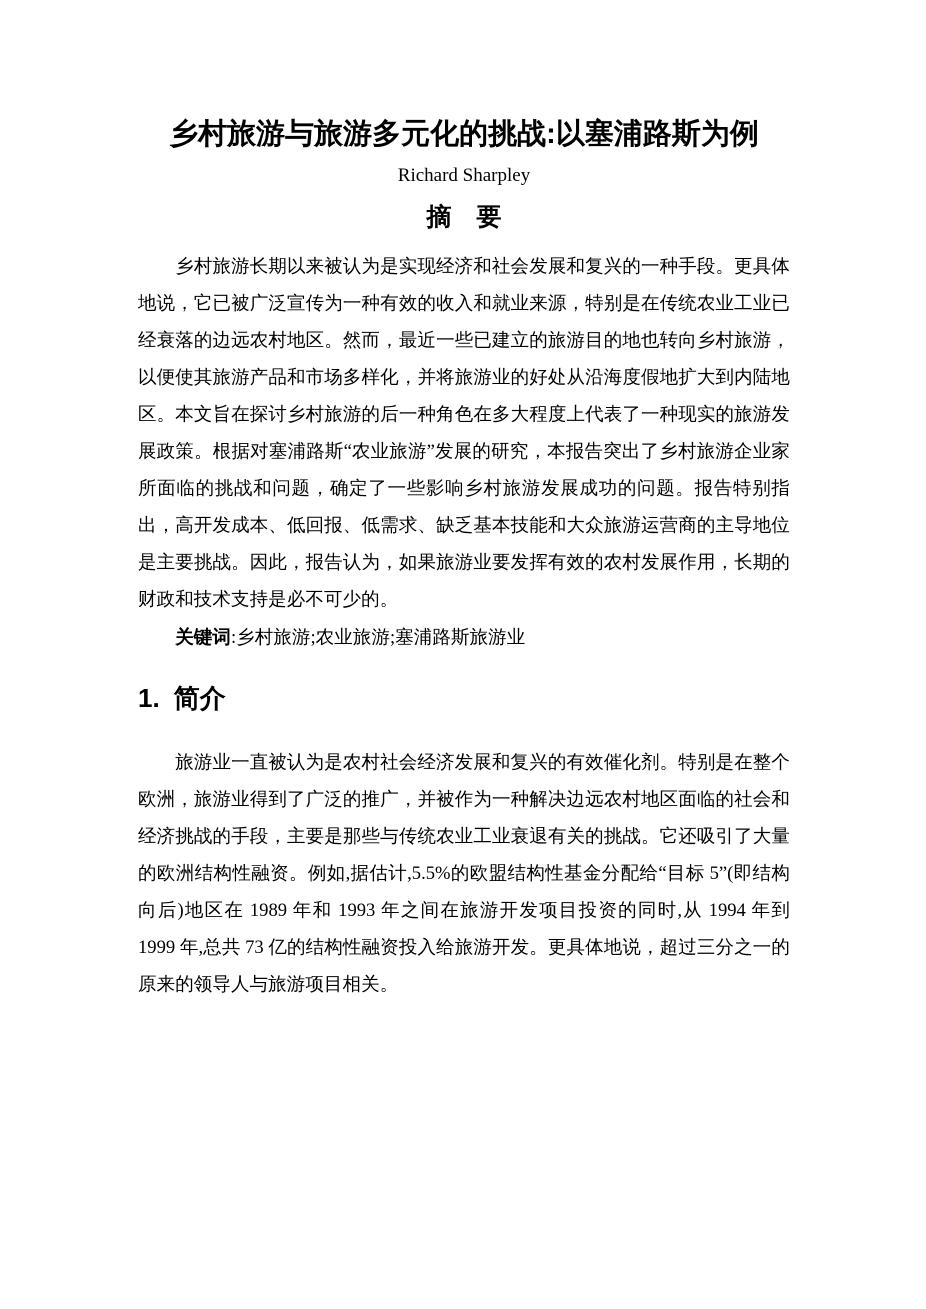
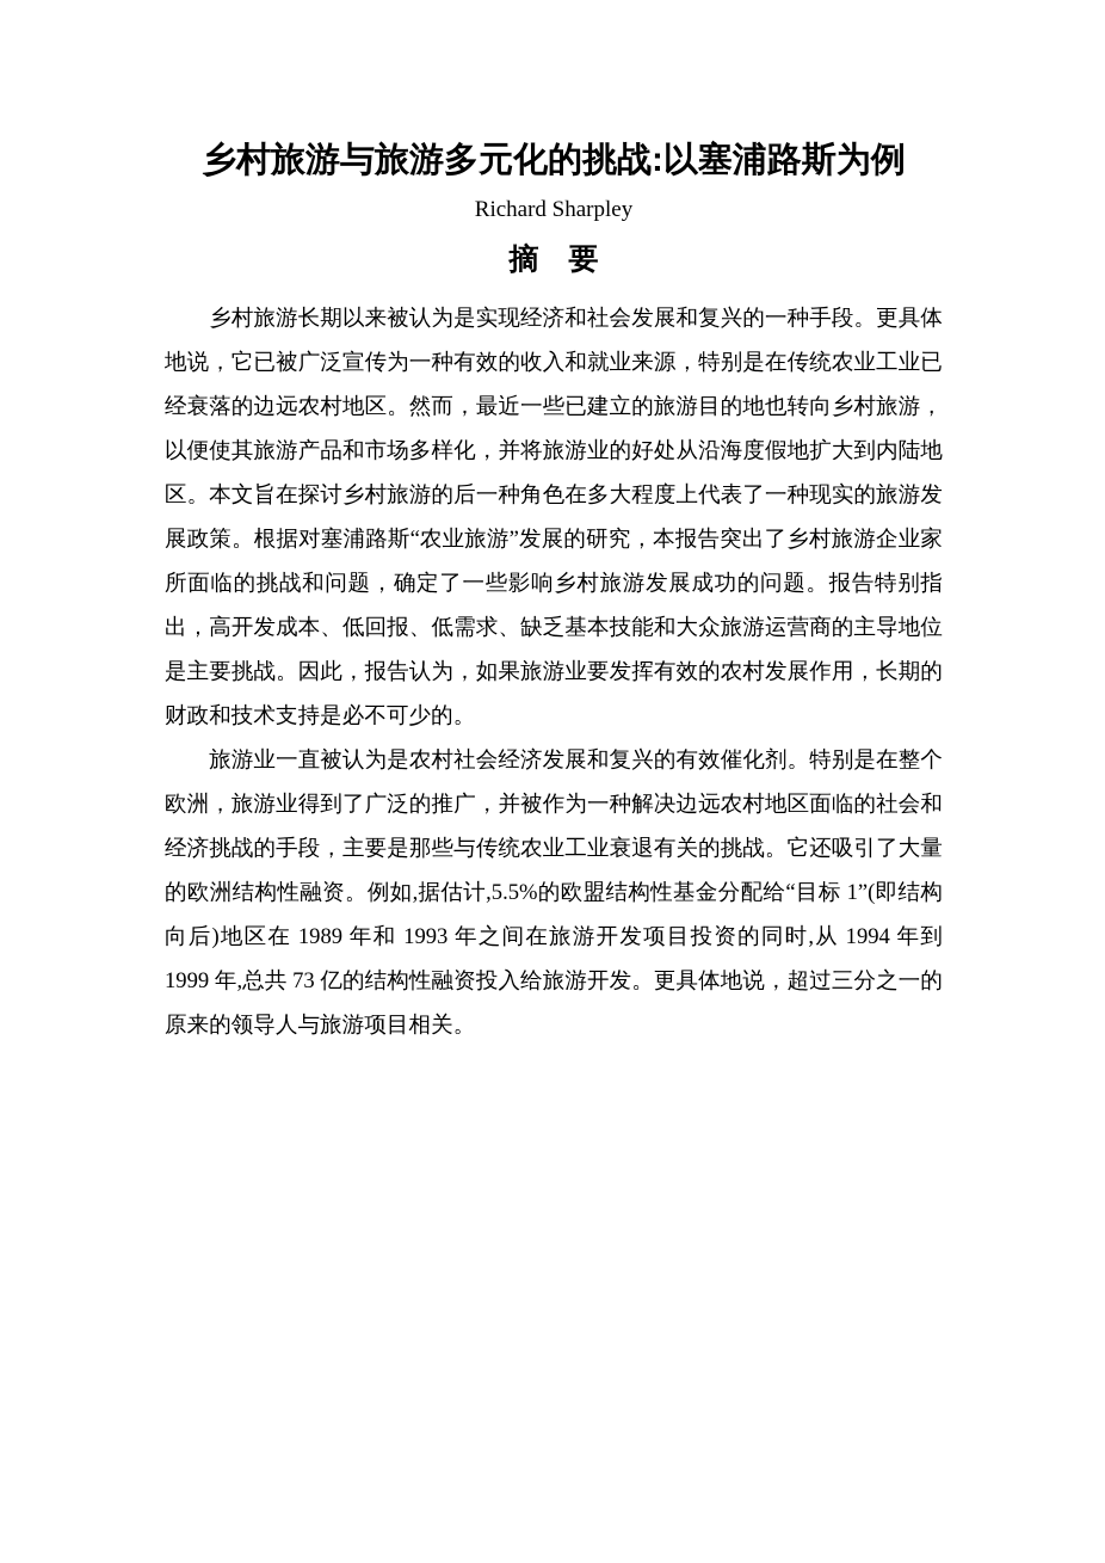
  乡村旅游与旅游多元化的挑战:以塞浦路斯为例
  Richard Sharpley
  摘 要
  乡村旅游长期以来被认为是实现经济和社会发展和复兴的一种手段。更具体地说，它已被广泛宣传为一种有效的收入和就业来源，特别是在传统农业工业已经衰落的边远农村地区。然而，最近一些已建立的旅游目的地也转向乡村旅游，以便使其旅游产品和市场多样化，并将旅游业的好处从沿海度假地扩大到内陆地区。本文旨在探讨乡村旅游的后一种角色在多大程度上代表了一种现实的旅游发展政策。根据对塞浦路斯“农业旅游”发展的研究，本报告突出了乡村旅游企业家所面临的挑战和问题，确定了一些影响乡村旅游发展成功的问题。报告特别指出，高开发成本、低回报、低需求、缺乏基本技能和大众旅游运营商的主导地位是主要挑战。因此，报告认为，如果旅游业要发挥有效的农村发展作用，长期的财政和技术支持是必不可少的。
- 关键词:乡村旅游;农业旅游;塞浦路斯旅游业
- 1. 简介
- 旅游业一直被认为是农村社会经济发展和复兴的有效催化剂。特别是在整个欧洲，旅游业得到了广泛的推广，并被作为一种解决边远农村地区面临的社会和经济挑战的手段，主要是那些与传统农业工业衰退有关的挑战。它还吸引了大量的欧洲结构性融资。例如,据估计,5.5%的欧盟结构性基金分配给“目标 5”(即结构向后)地区在 1989 年和 1993 年之间在旅游开发项目投资的同时,从 1994 年到 1999 年,总共 73 亿的结构性融资投入给旅游开发。更具体地说，超过三分之一的原来的领导人与旅游项目相关。
+ 旅游业一直被认为是农村社会经济发展和复兴的有效催化剂。特别是在整个欧洲，旅游业得到了广泛的推广，并被作为一种解决边远农村地区面临的社会和经济挑战的手段，主要是那些与传统农业工业衰退有关的挑战。它还吸引了大量的欧洲结构性融资。例如,据估计,5.5%的欧盟结构性基金分配给“目标 1”(即结构向后)地区在 1989 年和 1993 年之间在旅游开发项目投资的同时,从 1994 年到 1999 年,总共 73 亿的结构性融资投入给旅游开发。更具体地说，超过三分之一的原来的领导人与旅游项目相关。
